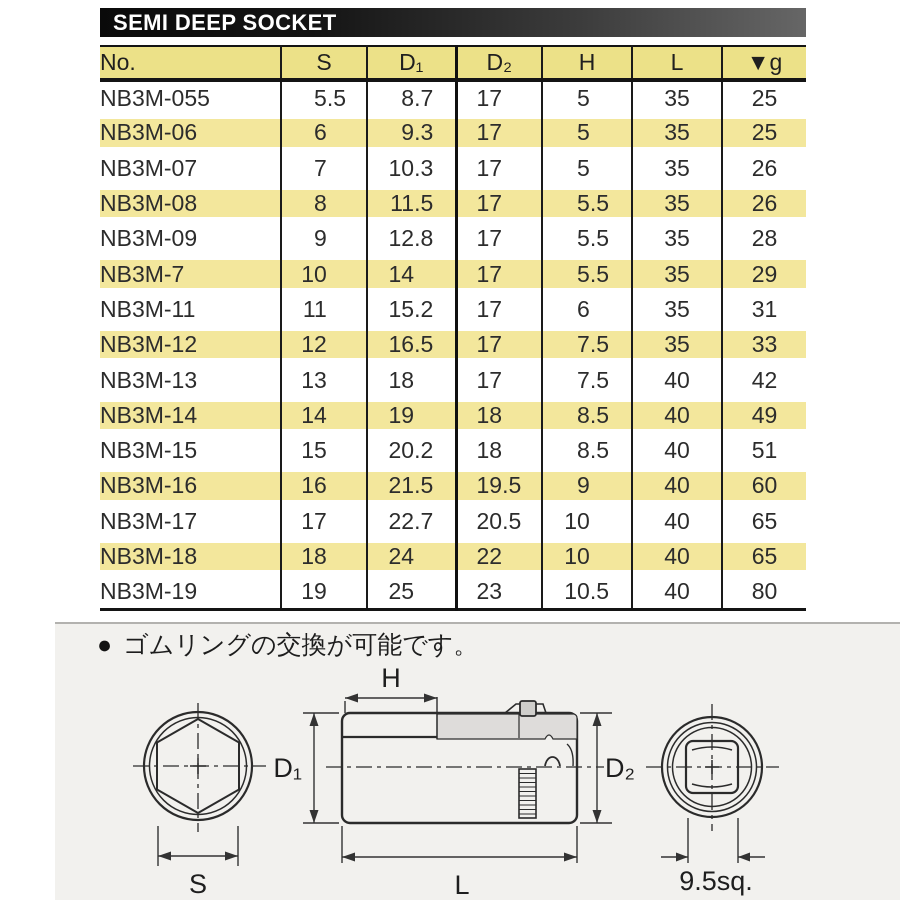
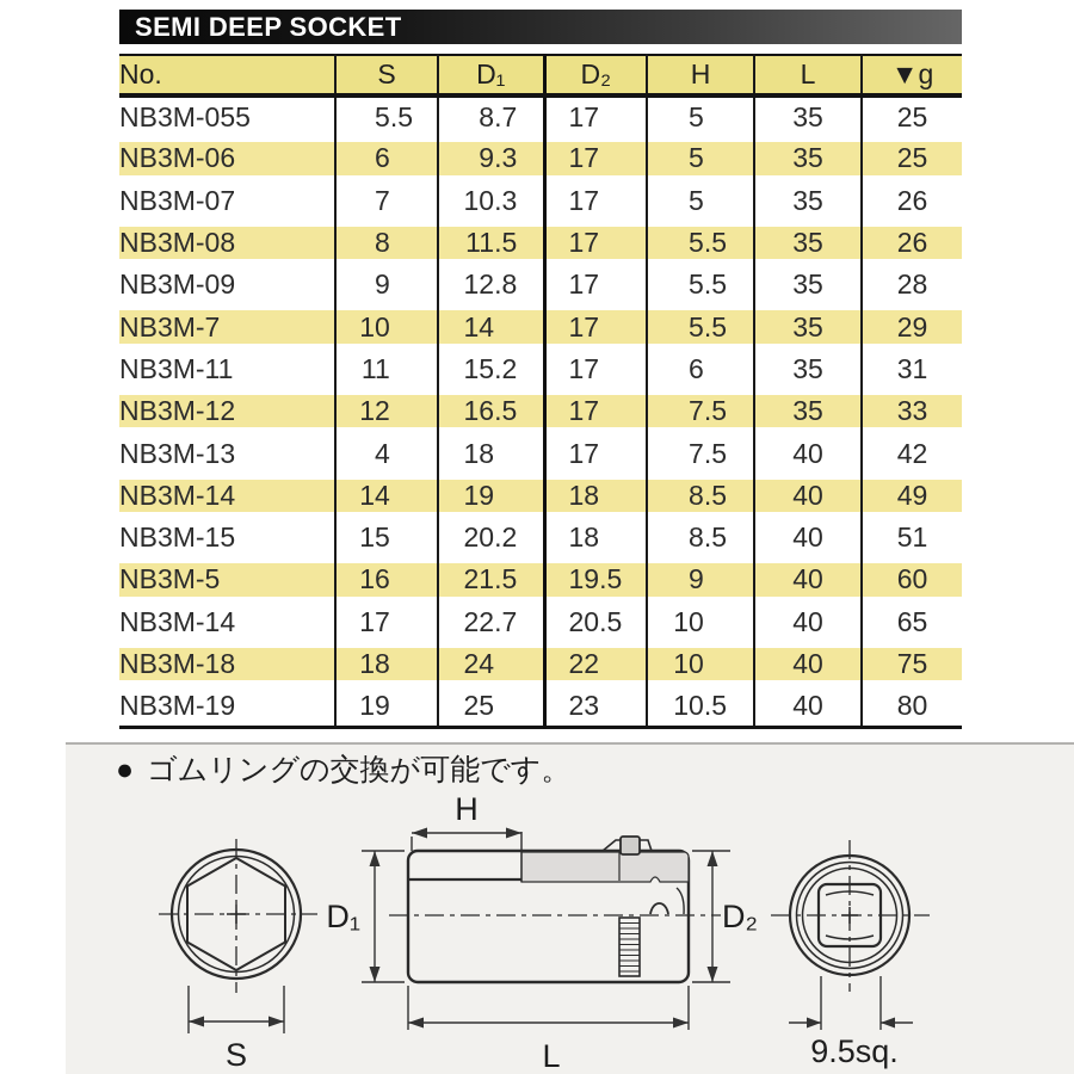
  SEMI DEEP SOCKET
  No.	S	D₁	D₂	H	L	▼g
  NB3M-055	5.5	8.7	17	5	35	25
  NB3M-06	6	9.3	17	5	35	25
  NB3M-07	7	10.3	17	5	35	26
  NB3M-08	8	11.5	17	5.5	35	26
  NB3M-09	9	12.8	17	5.5	35	28
  NB3M-7	10	14	17	5.5	35	29
  NB3M-11	11	15.2	17	6	35	31
  NB3M-12	12	16.5	17	7.5	35	33
- NB3M-13	13	18	17	7.5	40	42
+ NB3M-13	4	18	17	7.5	40	42
  NB3M-14	14	19	18	8.5	40	49
  NB3M-15	15	20.2	18	8.5	40	51
- NB3M-16	16	21.5	19.5	9	40	60
+ NB3M-5	16	21.5	19.5	9	40	60
- NB3M-17	17	22.7	20.5	10	40	65
+ NB3M-14	17	22.7	20.5	10	40	65
- NB3M-18	18	24	22	10	40	65
+ NB3M-18	18	24	22	10	40	75
  NB3M-19	19	25	23	10.5	40	80
  ●
  ゴムリングの交換が可能です。
  S
  D₁
  H
  D₂
  L
  9.5sq.
